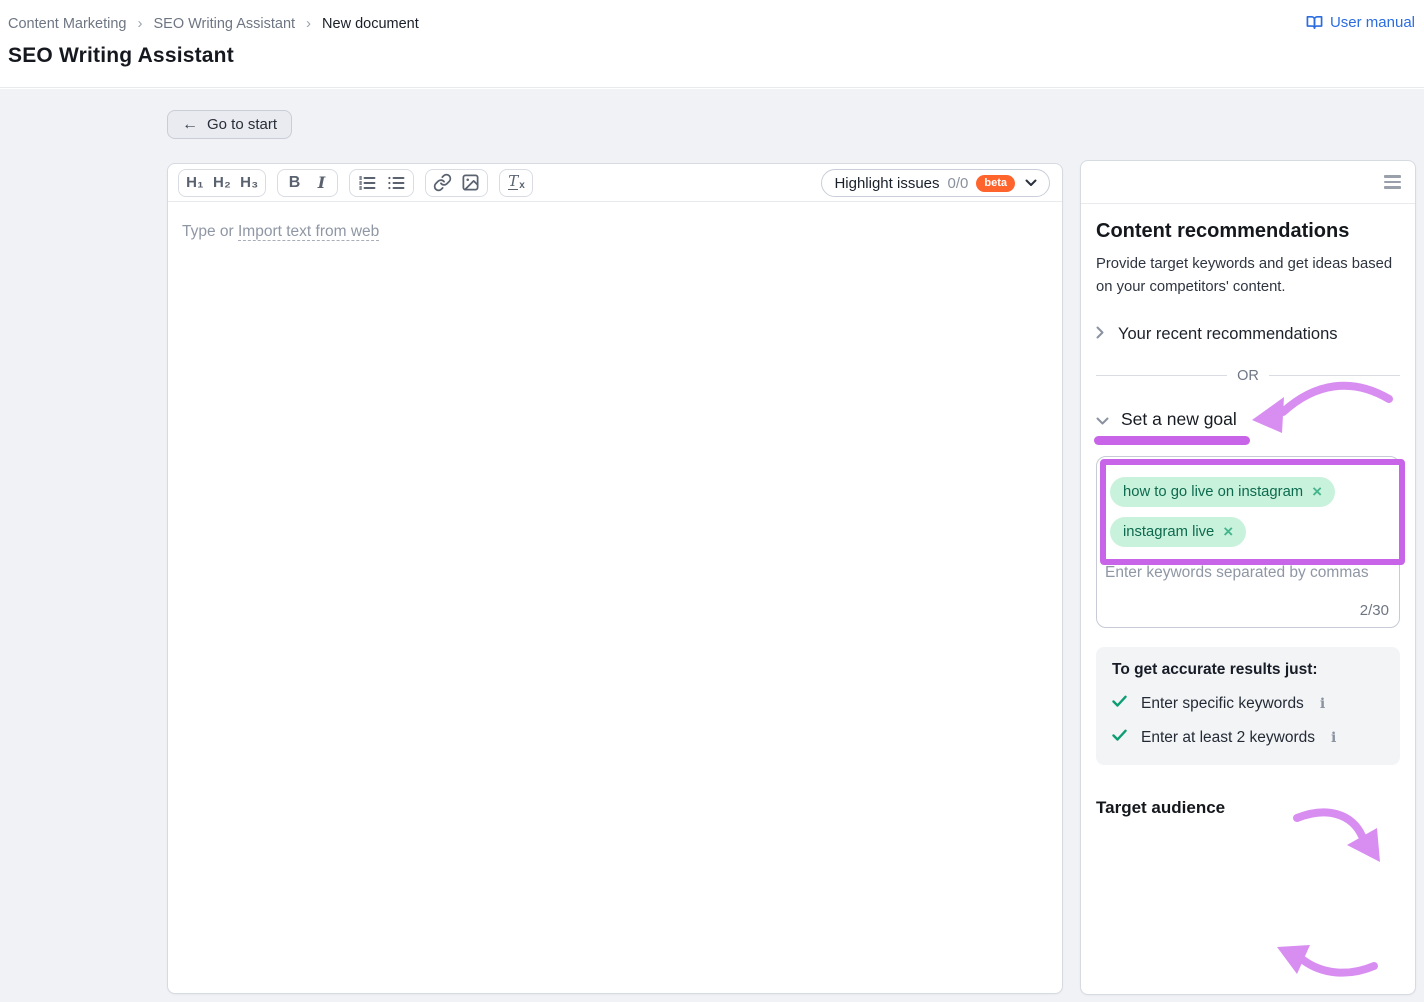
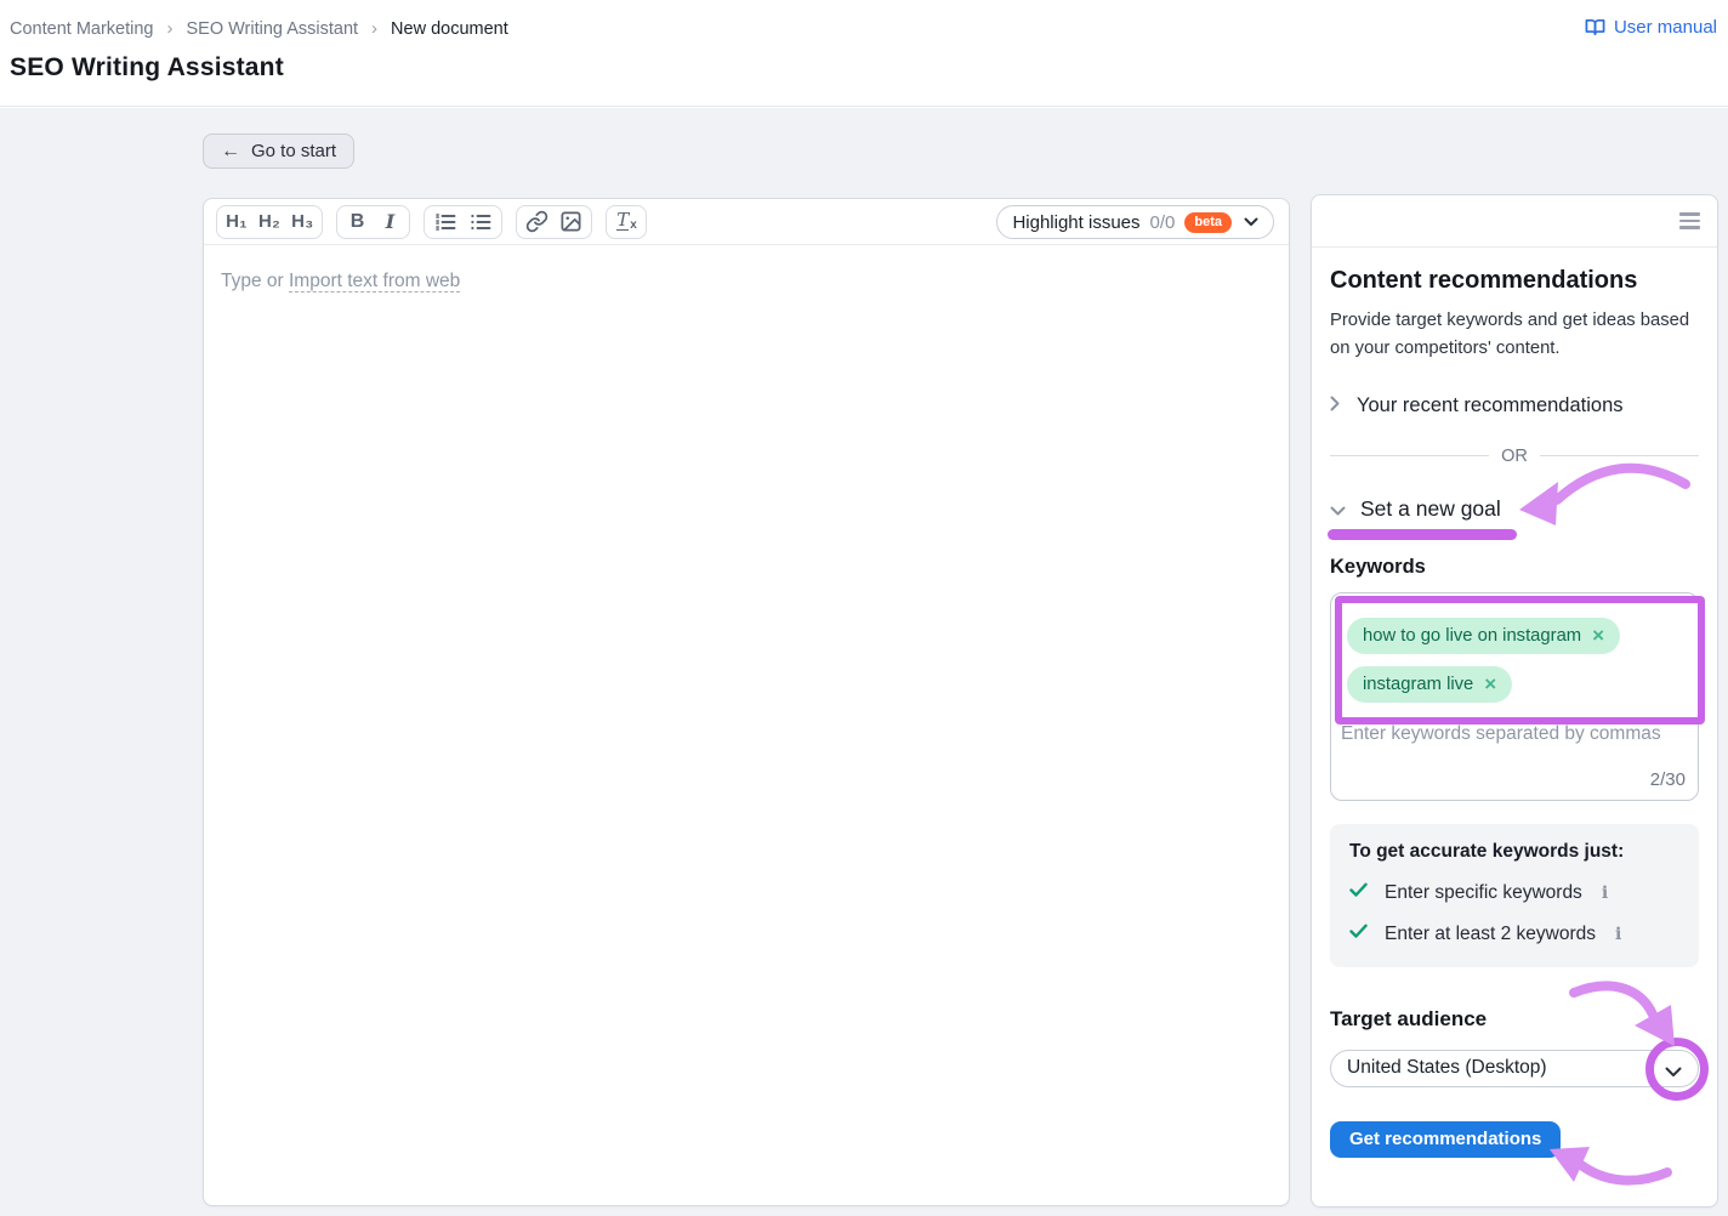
  Content Marketing
  ›
  SEO Writing Assistant
  ›
  New document
  User manual
  SEO Writing Assistant
  ←
  Go to start
  H₁
  H₂
  H₃
  B
  I
  T
  x
  Highlight issues
  0/0
  beta
  Type or Import text from web
  Content recommendations
  Provide target keywords and get ideas based on your competitors' content.
  Your recent recommendations
  OR
  Set a new goal
+ Keywords
  how to go live on instagram
  ×
  instagram live
  ×
  Enter keywords separated by commas
  2/30
- To get accurate results just:
+ To get accurate keywords just:
  Enter specific keywords
  i
  Enter at least 2 keywords
  i
  Target audience
+ United States (Desktop)
+ Get recommendations
